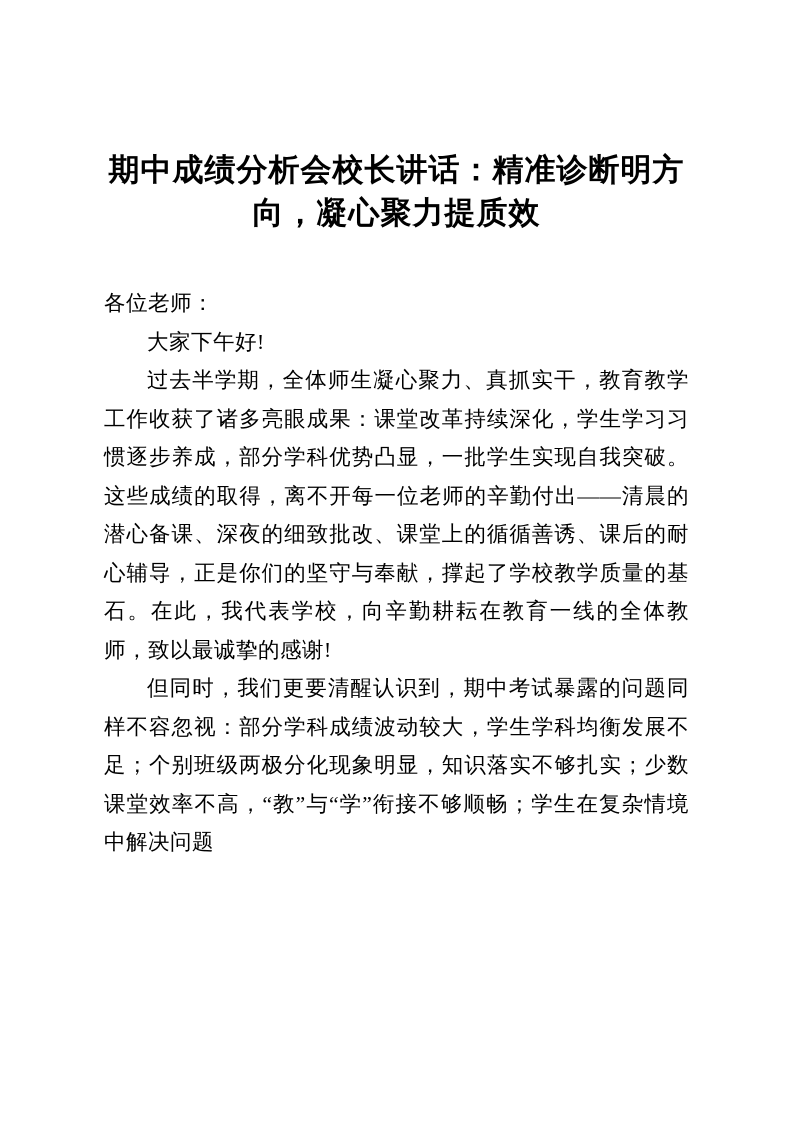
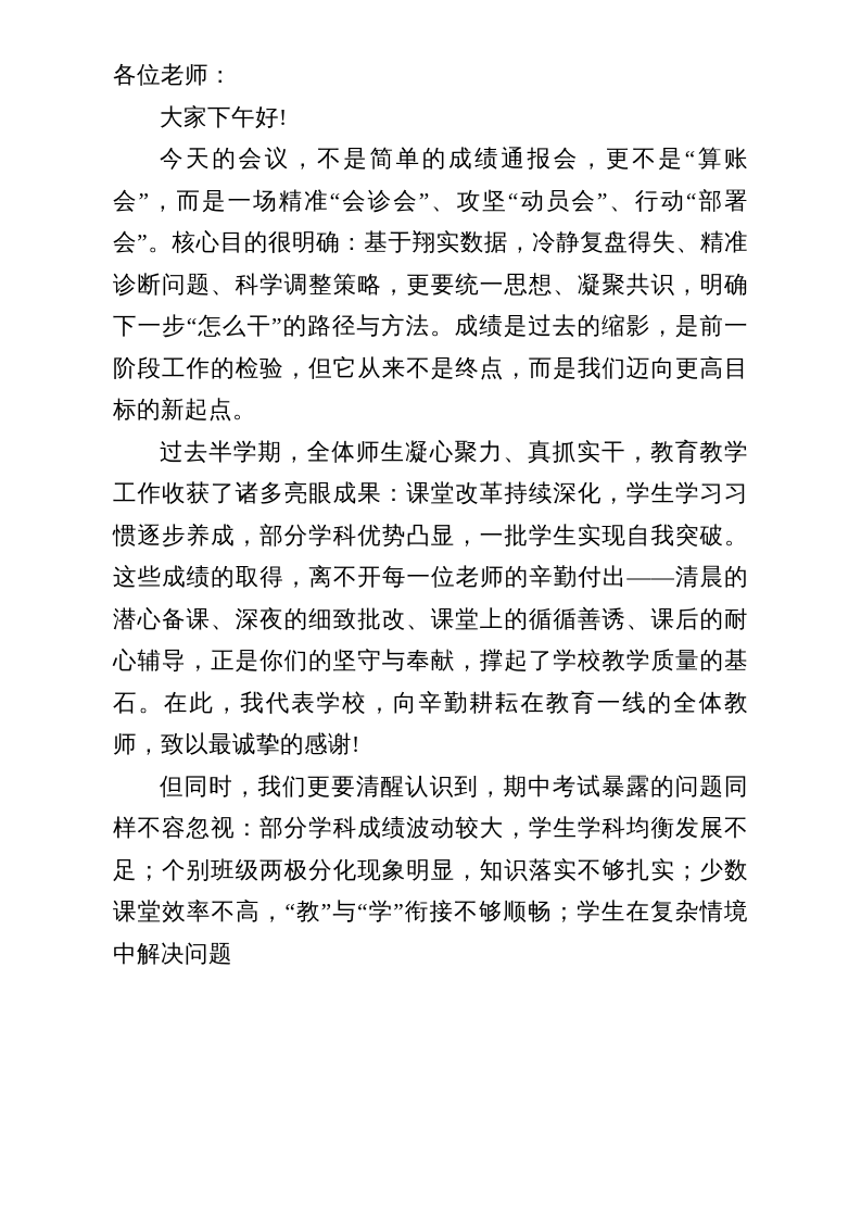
- 期中成绩分析会校长讲话：精准诊断明方向，凝心聚力提质效
  各位老师：
  大家下午好!
+ 今天的会议，不是简单的成绩通报会，更不是“算账会”，而是一场精准“会诊会”、攻坚“动员会”、行动“部署会”。核心目的很明确：基于翔实数据，冷静复盘得失、精准诊断问题、科学调整策略，更要统一思想、凝聚共识，明确下一步“怎么干”的路径与方法。成绩是过去的缩影，是前一阶段工作的检验，但它从来不是终点，而是我们迈向更高目标的新起点。
  过去半学期，全体师生凝心聚力、真抓实干，教育教学工作收获了诸多亮眼成果：课堂改革持续深化，学生学习习惯逐步养成，部分学科优势凸显，一批学生实现自我突破。这些成绩的取得，离不开每一位老师的辛勤付出——清晨的潜心备课、深夜的细致批改、课堂上的循循善诱、课后的耐心辅导，正是你们的坚守与奉献，撑起了学校教学质量的基石。在此，我代表学校，向辛勤耕耘在教育一线的全体教师，致以最诚挚的感谢!
  但同时，我们更要清醒认识到，期中考试暴露的问题同样不容忽视：部分学科成绩波动较大，学生学科均衡发展不足；个别班级两极分化现象明显，知识落实不够扎实；少数课堂效率不高，“教”与“学”衔接不够顺畅；学生在复杂情境中解决问题
